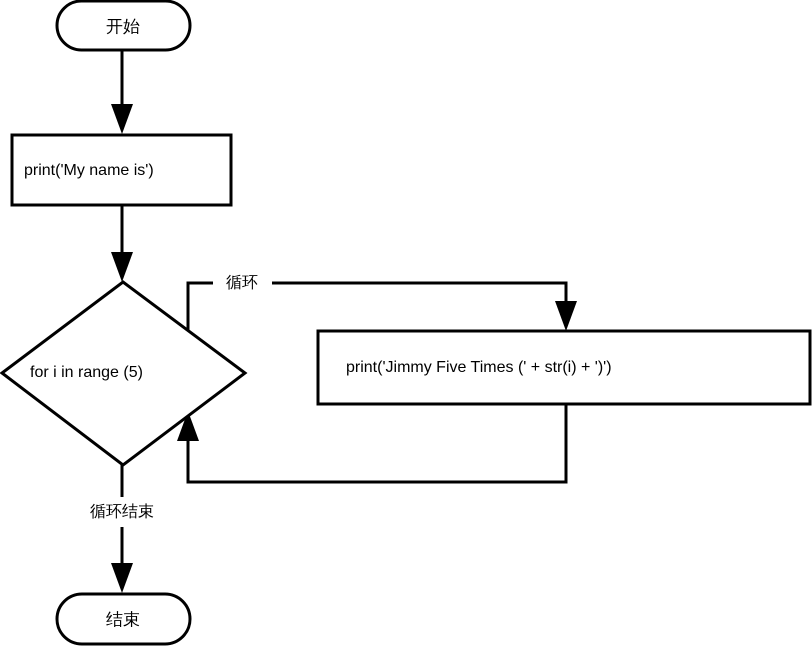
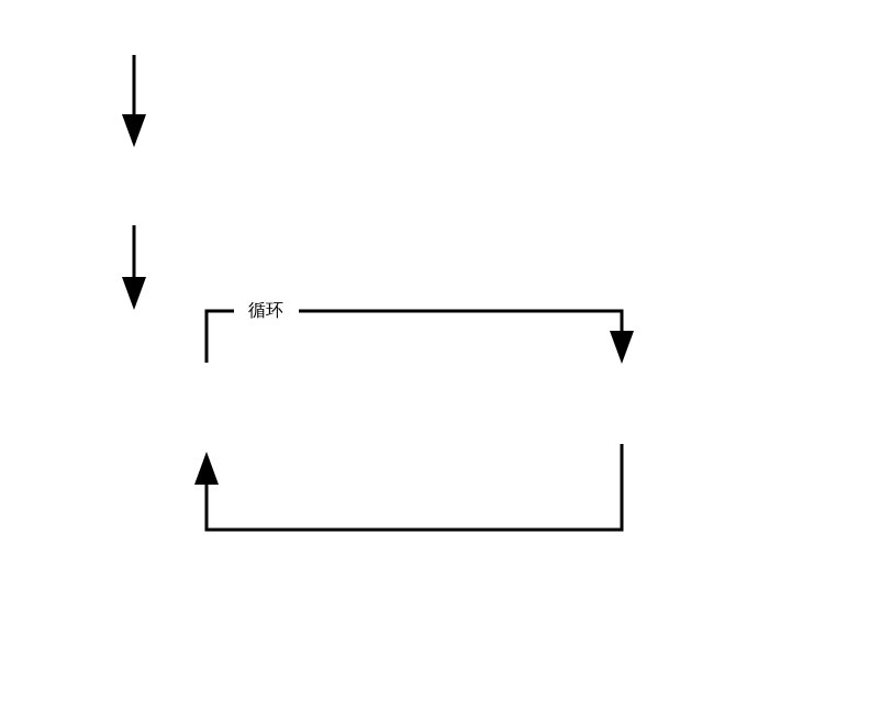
  循环
- 循环结束
- 开始
- print('My name is')
- for i in range (5)
- print('Jimmy Five Times (' + str(i) + ')')
- 结束
